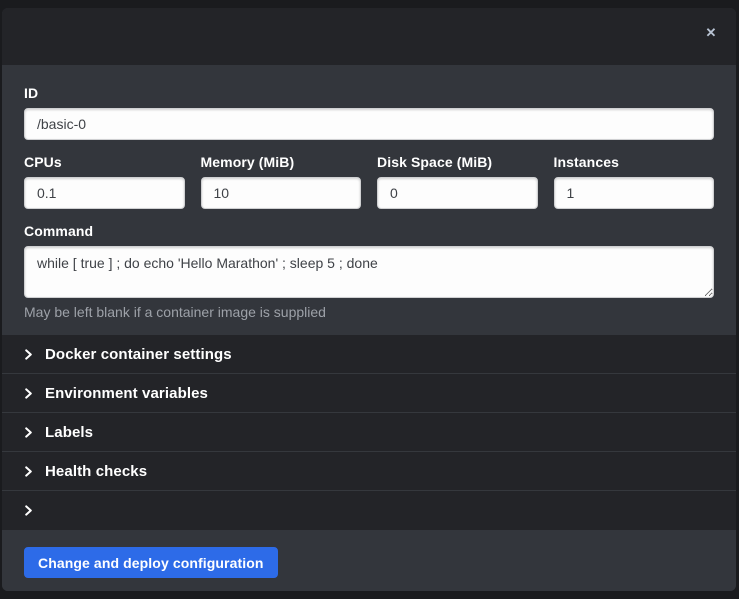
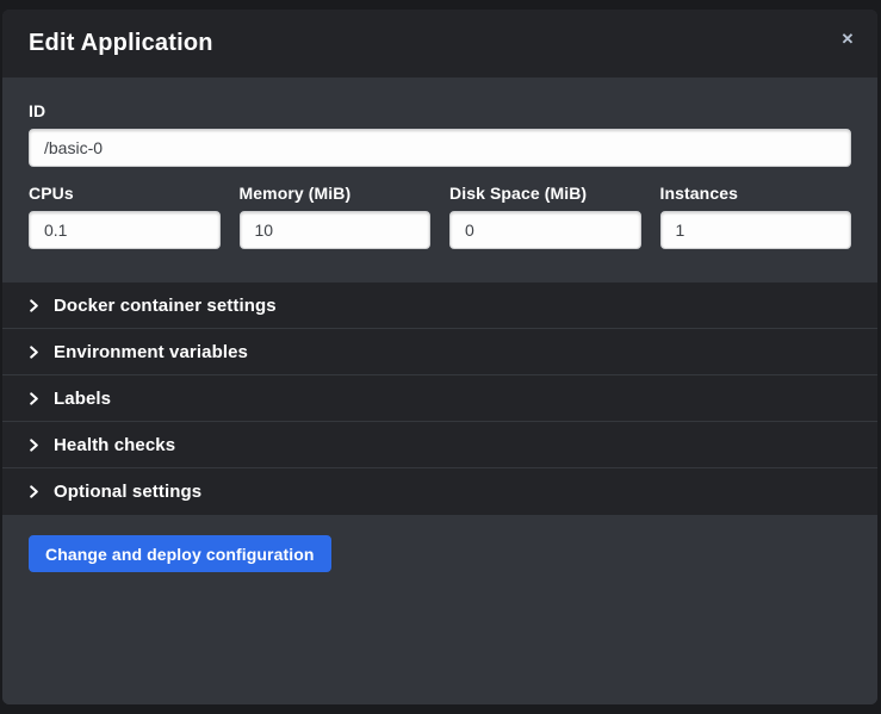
+ Edit Application
  ✕
  ID
  /basic-0
  CPUs
  0.1
  Memory (MiB)
  10
  Disk Space (MiB)
  0
  Instances
  1
- Command
- while [ true ] ; do echo 'Hello Marathon' ; sleep 5 ; done
- May be left blank if a container image is supplied
  Docker container settings
  Environment variables
  Labels
  Health checks
+ Optional settings
  Change and deploy configuration
